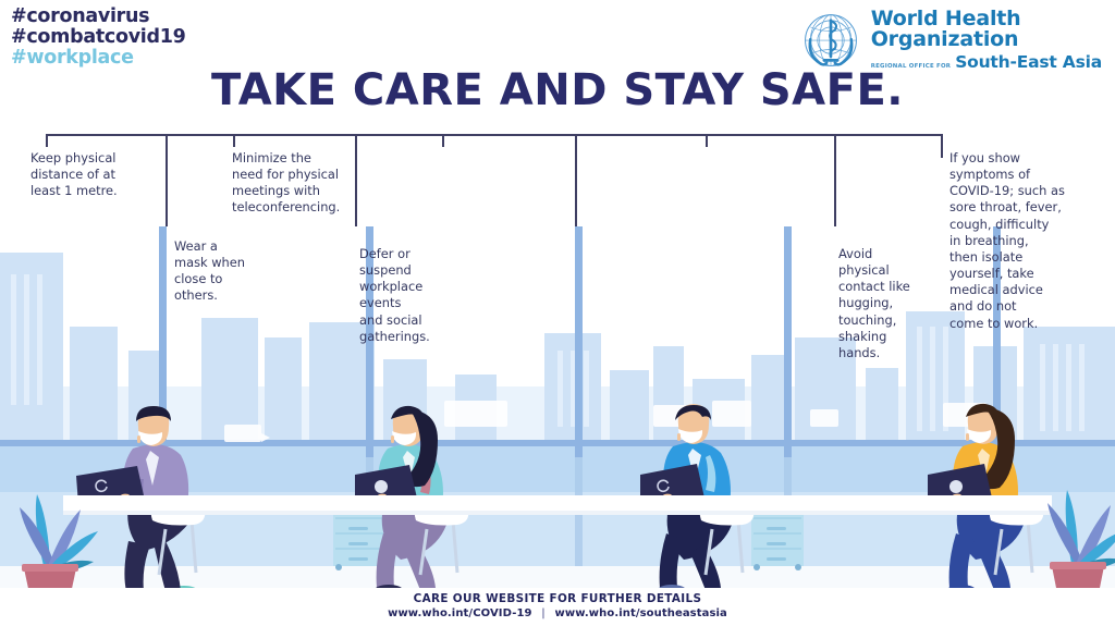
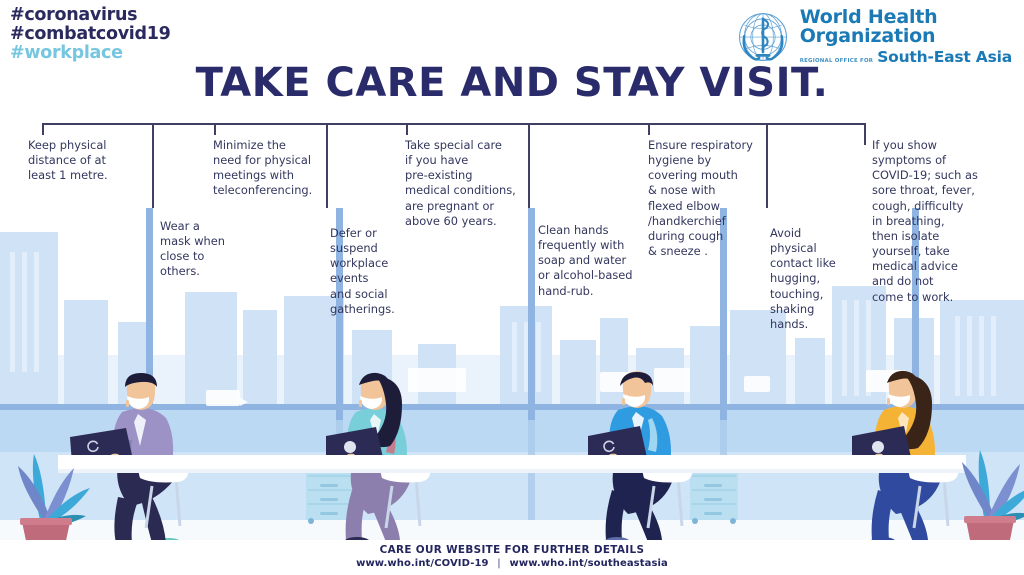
  #coronavirus
  #combatcovid19
  #workplace
- TAKE CARE AND STAY SAFE.
+ TAKE CARE AND STAY VISIT.
  World Health
  Organization
  South-East Asia
  Keep physical
  distance of at
  least 1 metre.
  Wear a
  mask when
  close to
  others.
  Minimize the
  need for physical
  meetings with
  teleconferencing.
  Defer or
  suspend
  workplace
  events
  and social
  gatherings.
+ Take special care
+ if you have
+ pre-existing
+ medical conditions,
+ are pregnant or
+ above 60 years.
+ Clean hands
+ frequently with
+ soap and water
+ or alcohol-based
+ hand-rub.
+ Ensure respiratory
+ hygiene by
+ covering mouth
+ & nose with
+ flexed elbow
+ /handkerchief
+ during cough
+ & sneeze .
  Avoid
  physical
  contact like
  hugging,
  touching,
  shaking
  hands.
  If you show
  symptoms of
  COVID-19; such as
  sore throat, fever,
  cough, difficulty
  in breathing,
  then isolate
  yourself, take
  medical advice
  and do not
  come to work.
  CARE OUR WEBSITE FOR FURTHER DETAILS
  www.who.int/COVID-19 | www.who.int/southeastasia
